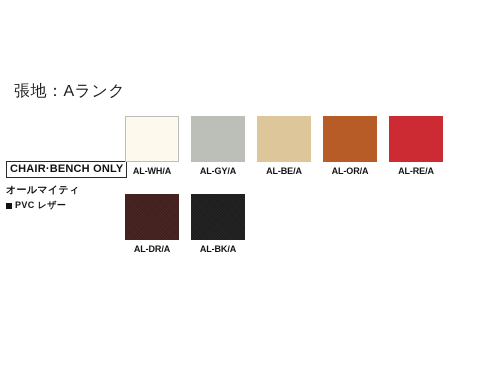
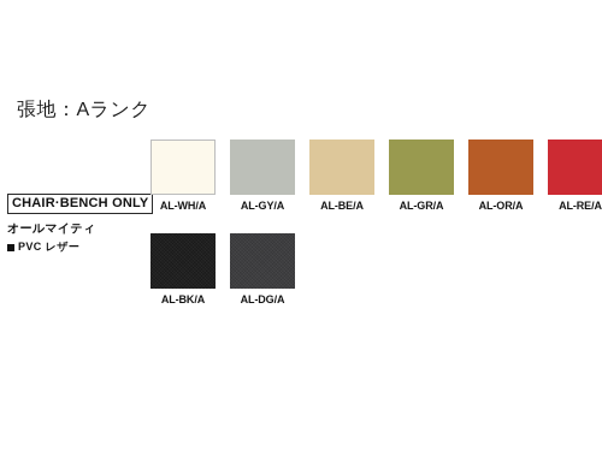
  張地：Aランク
  CHAIR·BENCH ONLY
  オールマイティ
  PVC レザー
  AL-WH/A
  AL-GY/A
  AL-BE/A
+ AL-GR/A
  AL-OR/A
  AL-RE/A
- AL-DR/A
  AL-BK/A
+ AL-DG/A
